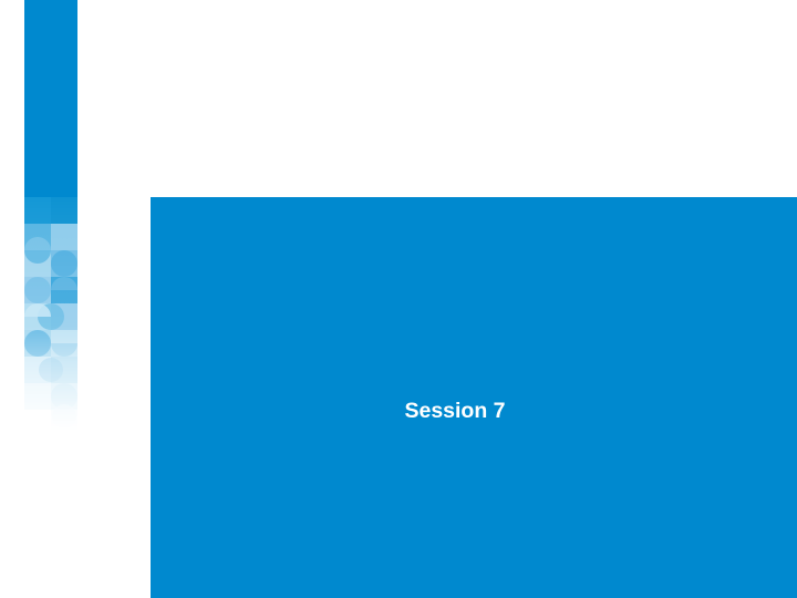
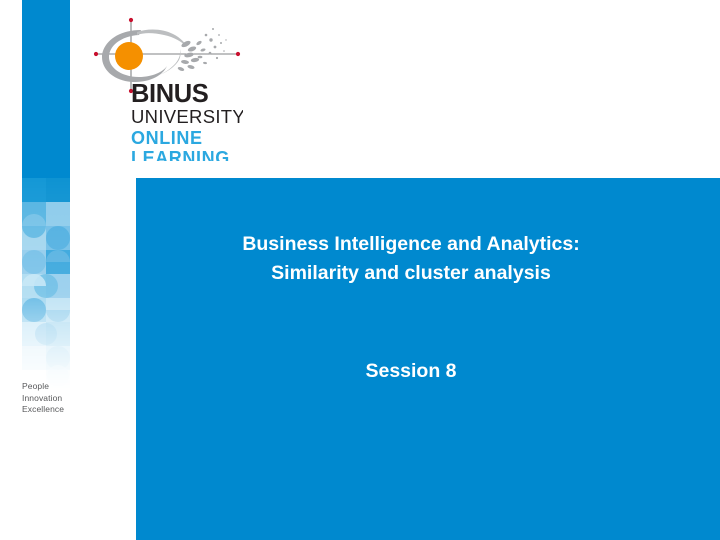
+ People
+ Innovation
+ Excellence
+ BINUS
+ UNIVERSITY
+ ONLINE
+ LEARNING
+ Business Intelligence and Analytics:
+ Similarity and cluster analysis
- Session 7
+ Session 8
